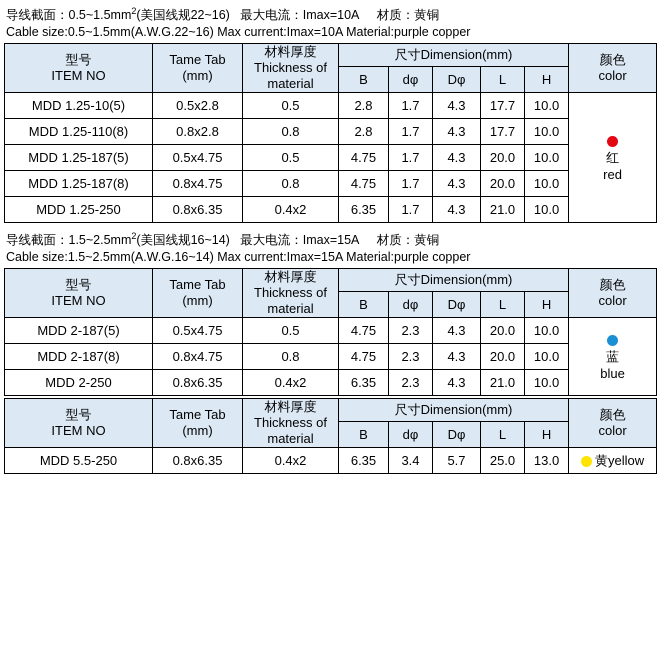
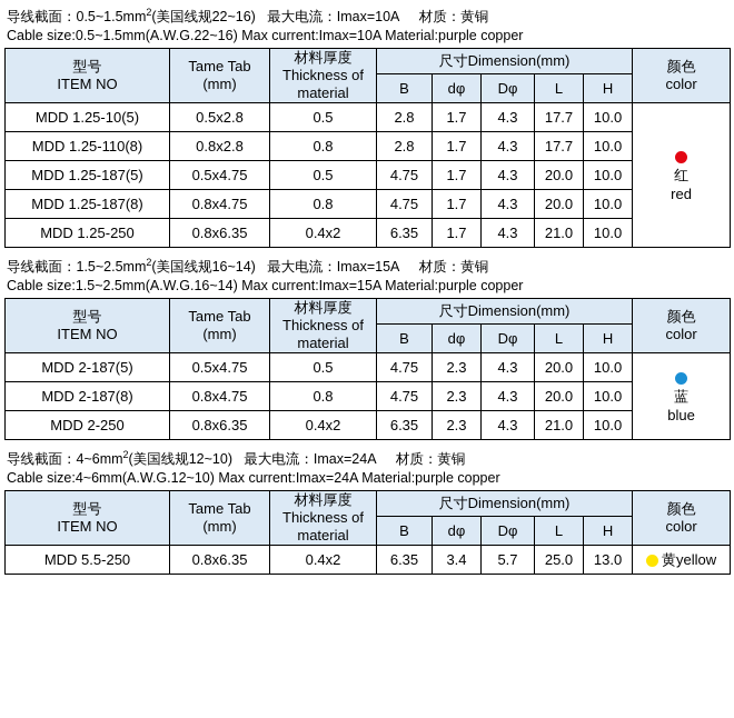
  导线截面：0.5~1.5mm2(美国线规22~16) 最大电流：Imax=10A 材质：黄铜
  Cable size:0.5~1.5mm(A.W.G.22~16) Max current:Imax=10A Material:purple copper
  型号 ITEM NO	Tame Tab (mm)	材料厚度 Thickness of material	尺寸Dimension(mm)	颜色 color
  B	dφ	Dφ	L	H
  MDD 1.25-10(5)	0.5x2.8	0.5	2.8	1.7	4.3	17.7	10.0	红 red
  MDD 1.25-110(8)	0.8x2.8	0.8	2.8	1.7	4.3	17.7	10.0
  MDD 1.25-187(5)	0.5x4.75	0.5	4.75	1.7	4.3	20.0	10.0
  MDD 1.25-187(8)	0.8x4.75	0.8	4.75	1.7	4.3	20.0	10.0
  MDD 1.25-250	0.8x6.35	0.4x2	6.35	1.7	4.3	21.0	10.0
  导线截面：1.5~2.5mm2(美国线规16~14) 最大电流：Imax=15A 材质：黄铜
  Cable size:1.5~2.5mm(A.W.G.16~14) Max current:Imax=15A Material:purple copper
  型号 ITEM NO	Tame Tab (mm)	材料厚度 Thickness of material	尺寸Dimension(mm)	颜色 color
  B	dφ	Dφ	L	H
  MDD 2-187(5)	0.5x4.75	0.5	4.75	2.3	4.3	20.0	10.0	蓝 blue
  MDD 2-187(8)	0.8x4.75	0.8	4.75	2.3	4.3	20.0	10.0
  MDD 2-250	0.8x6.35	0.4x2	6.35	2.3	4.3	21.0	10.0
+ 导线截面：4~6mm2(美国线规12~10) 最大电流：Imax=24A 材质：黄铜
+ Cable size:4~6mm(A.W.G.12~10) Max current:Imax=24A Material:purple copper
  型号 ITEM NO	Tame Tab (mm)	材料厚度 Thickness of material	尺寸Dimension(mm)	颜色 color
  B	dφ	Dφ	L	H
  MDD 5.5-250	0.8x6.35	0.4x2	6.35	3.4	5.7	25.0	13.0	黄yellow
